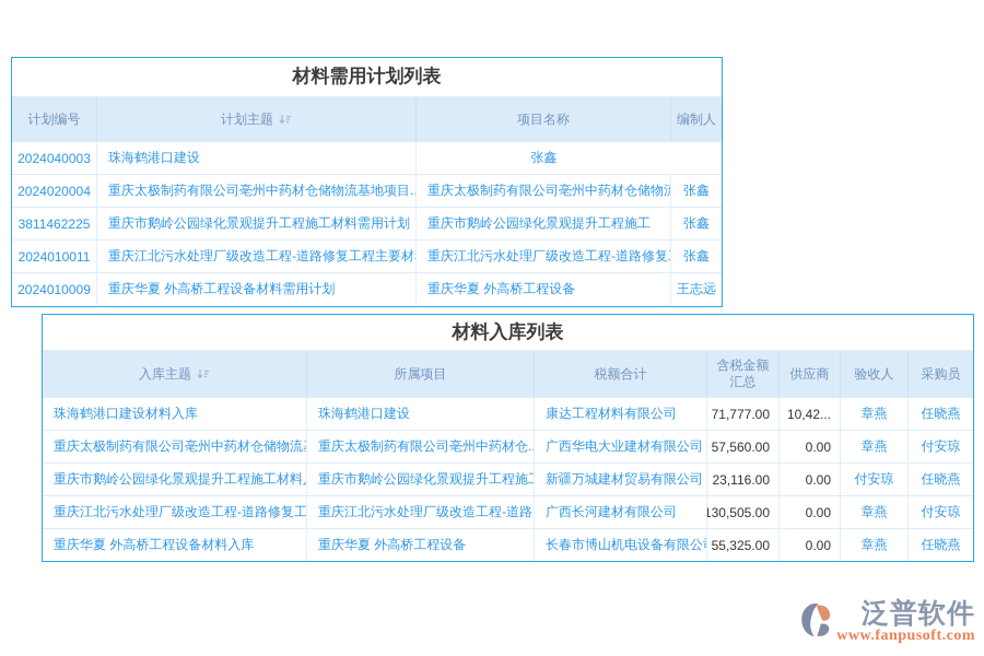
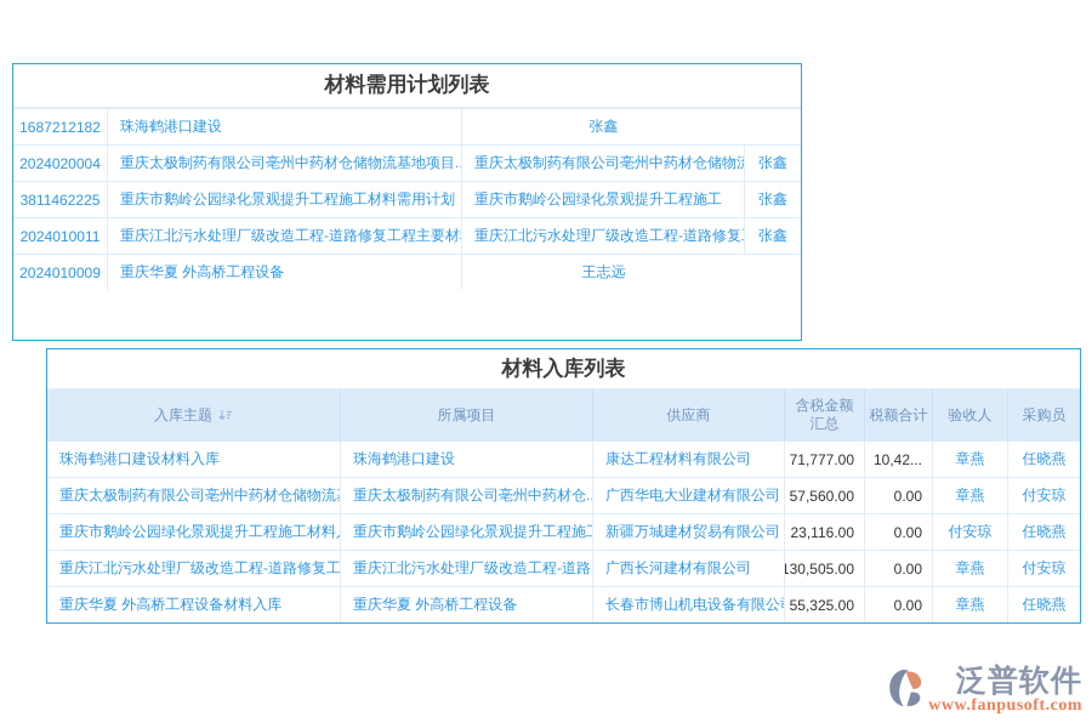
  材料需用计划列表
- 计划编号
- 计划主题
- 项目名称
- 编制人
- 2024040003
+ 1687212182
  珠海鹤港口建设
  张鑫
  2024020004
  重庆太极制药有限公司亳州中药材仓储物流基地项目..
  重庆太极制药有限公司亳州中药材仓储物流
  张鑫
  3811462225
  重庆市鹅岭公园绿化景观提升工程施工材料需用计划
  重庆市鹅岭公园绿化景观提升工程施工
  张鑫
  2024010011
  重庆江北污水处理厂级改造工程-道路修复工程主要材
  重庆江北污水处理厂级改造工程-道路修复
  张鑫
  2024010009
- 重庆华夏 外高桥工程设备材料需用计划
  重庆华夏 外高桥工程设备
  王志远
  材料入库列表
  入库主题
  所属项目
- 税额合计
+ 供应商
  含税金额汇总
- 供应商
+ 税额合计
  验收人
  采购员
  珠海鹤港口建设材料入库
  珠海鹤港口建设
  康达工程材料有限公司
  71,777.00
  10,42...
  章燕
  任晓燕
  重庆太极制药有限公司亳州中药材仓储物流
  重庆太极制药有限公司亳州中药材仓..
  广西华电大业建材有限公司
  57,560.00
  0.00
  章燕
  付安琼
  重庆市鹅岭公园绿化景观提升工程施工材料
  重庆市鹅岭公园绿化景观提升工程施
  新疆万城建材贸易有限公司
  23,116.00
  0.00
  付安琼
  任晓燕
  重庆江北污水处理厂级改造工程-道路修复工
  重庆江北污水处理厂级改造工程-道路.
  广西长河建材有限公司
  130,505.00
  0.00
  章燕
  付安琼
  重庆华夏 外高桥工程设备材料入库
  重庆华夏 外高桥工程设备
  长春市博山机电设备有限公
  55,325.00
  0.00
  章燕
  任晓燕
  泛普软件
  www.fanpusoft.com
